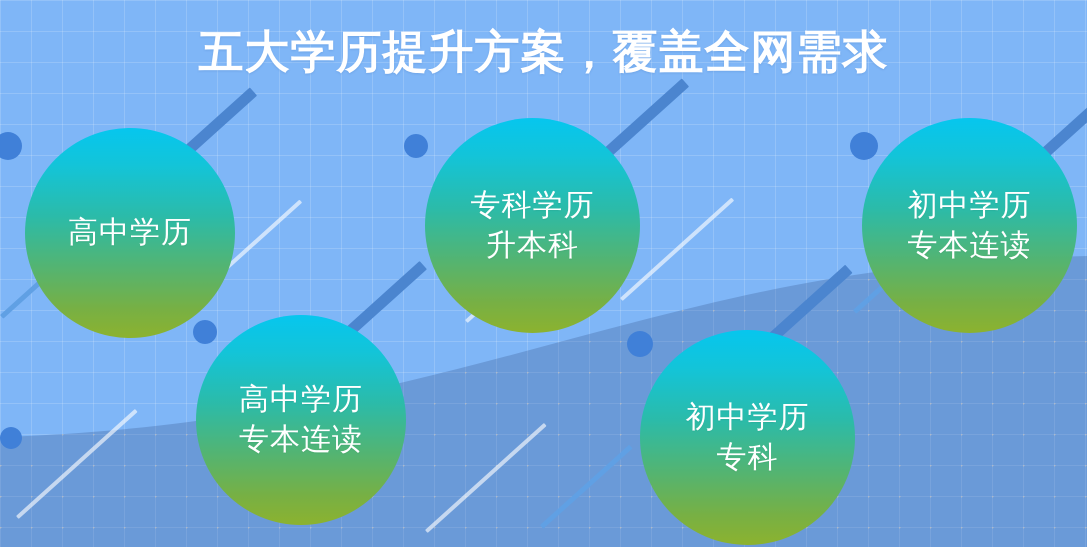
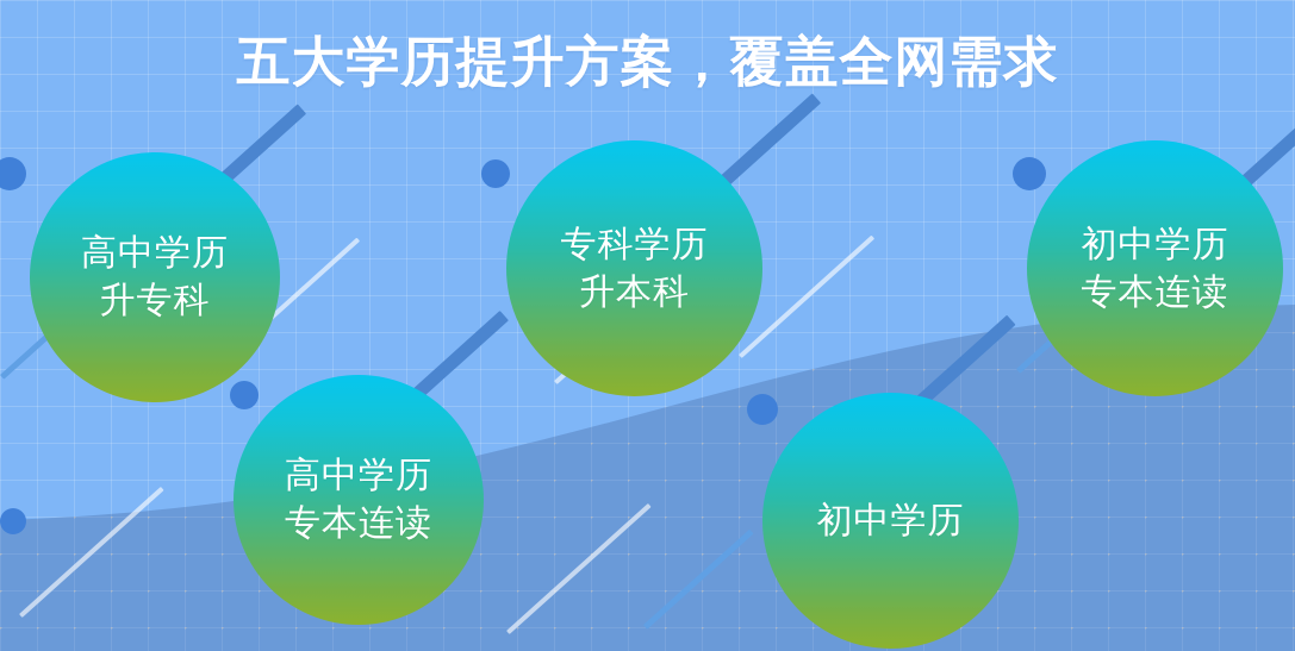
  五大学历提升方案，覆盖全网需求
  高中学历
+ 升专科
  高中学历
  专本连读
  专科学历
  升本科
  初中学历
- 专科
  初中学历
  专本连读
